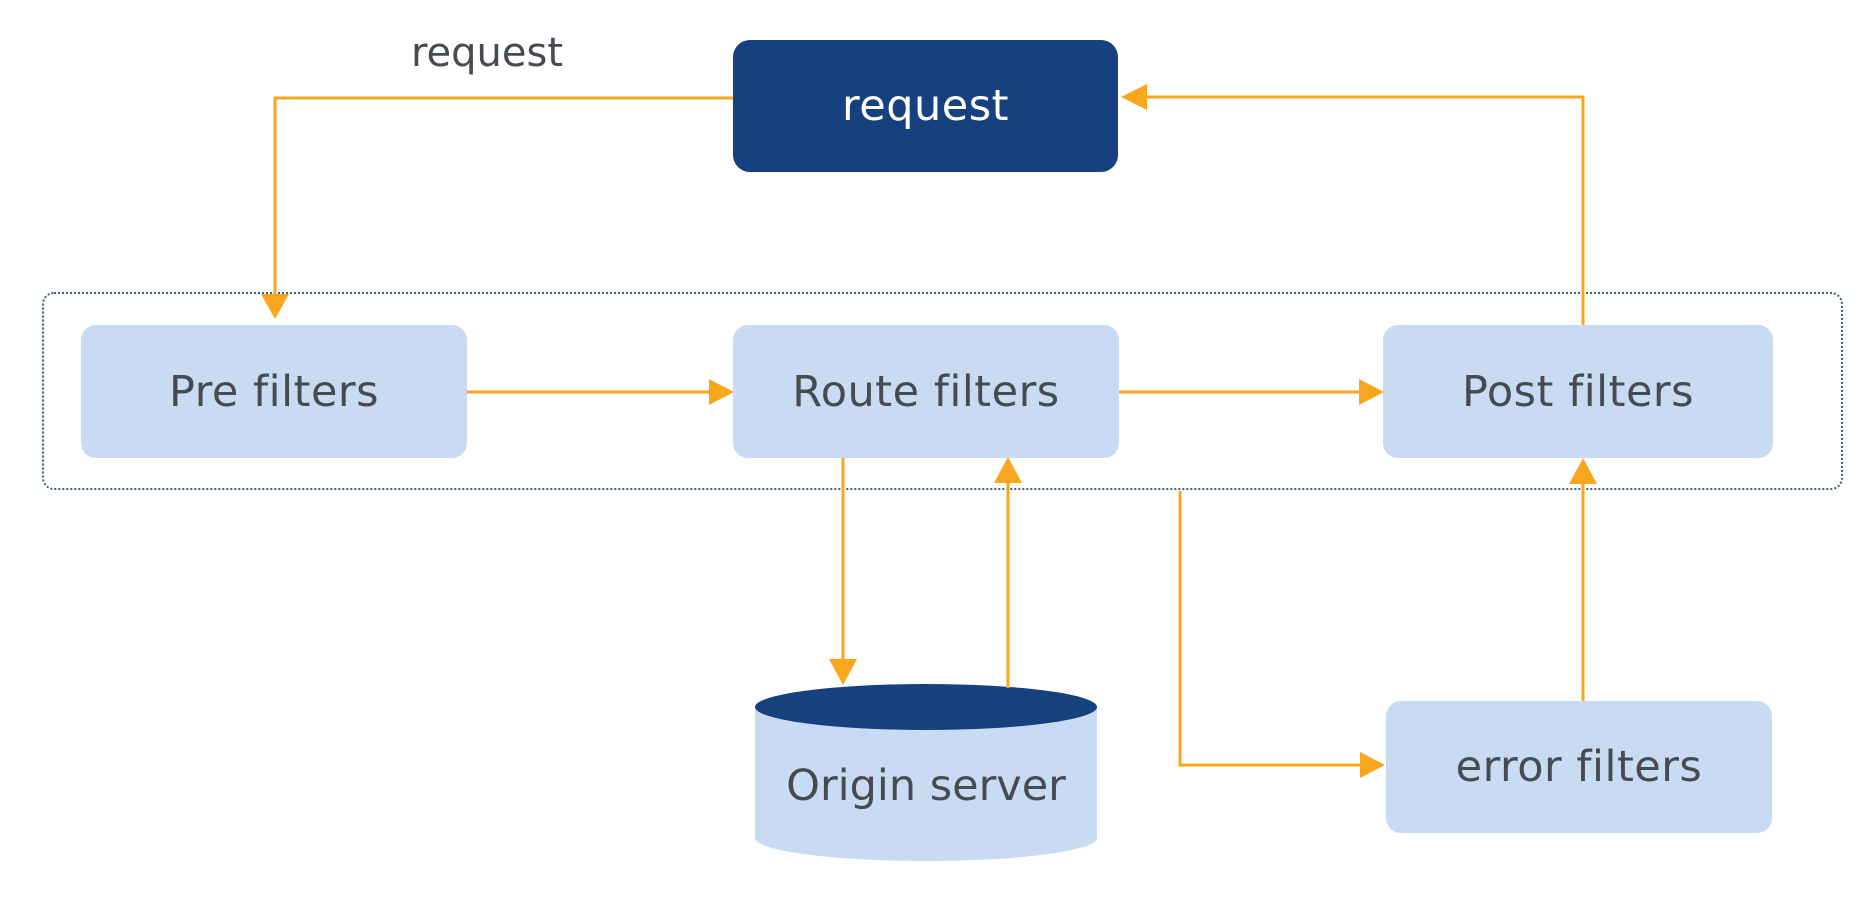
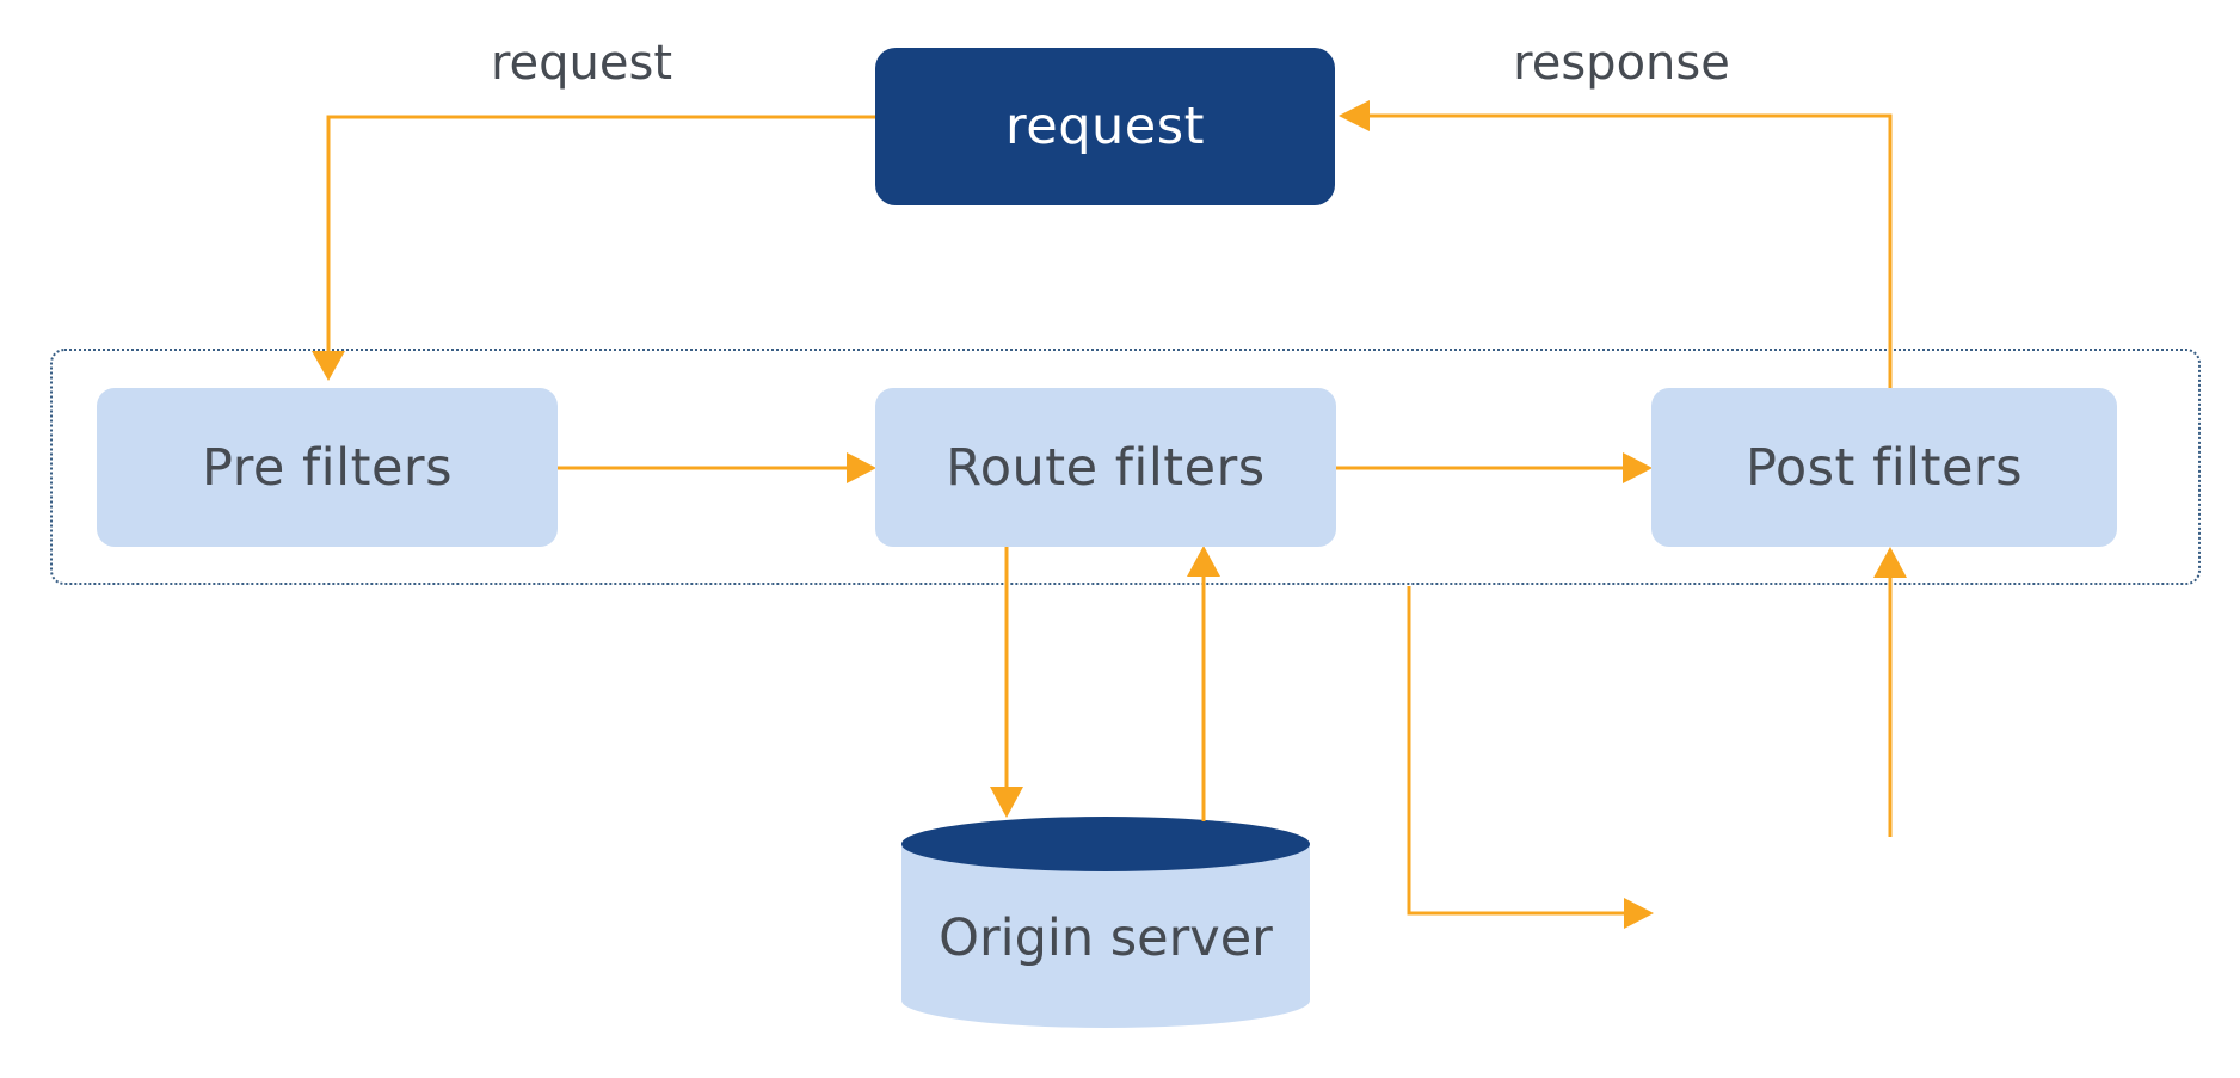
  request
  Pre filters
  Route filters
  Post filters
- error filters
  Origin server
  request
+ response
